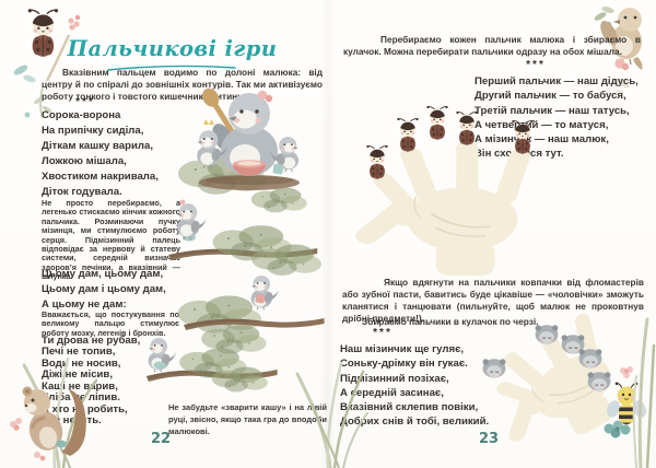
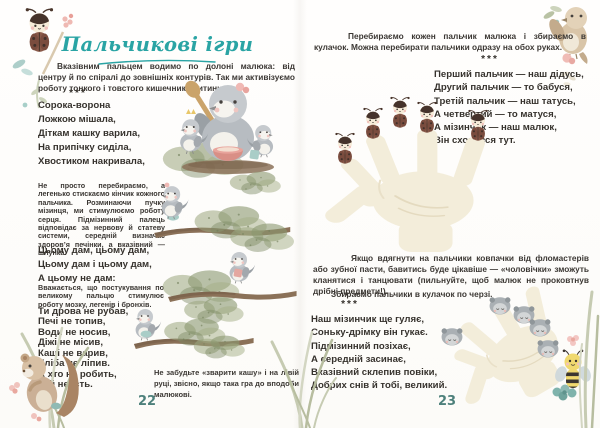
  Пальчикові ігри
  Вказівним пальцем водимо по долоні малюка: від центру й по спіралі до зовнішніх контурів. Так ми активізуємо роботу тонкого і товстого кишечникитин
  ***
  Сорока-ворона
- На припічку сиділа,
+ Ложкою мішала,
  Діткам кашку варила,
- Ложкою мішала,
+ На припічку сиділа,
  Хвостиком накривала,
- Діток годувала.
  Не просто перебираємо, а легенько стискаємо кінчик кожного пальчика. Розминаючи пучку мізинця, ми стимулюємо робот серця. Підмізинний палець відповідає за нервову й статеву системи, середній визнач здоров’я печінки, а вказівний — шлунка.
  Цьому дам, цьому дам,
  Цьому дам і цьому дам,
  А цьому не дам:
  Вважається, що постукування по великому пальцю стимулює роботу мозку, легенів і бронхів.
  Ти дрова не рубав,
  Печі не топив,
  Вод не носив,
  Діжі не місив,
  Каші не врив,
  лібае ліпив.
  хто н робить,
  Не забудьте «зварити кашу» і на лвій руці, звісно, якщо така гра до вподои малюкові.
  22
- Перебираємо кожен пальчик малюка і збираємо в кулачок. Можна перебирати пальчики одразу на обох мішала.
+ Перебираємо кожен пальчик малюка і збираємо в кулачок. Можна перебирати пальчики одразу на обох руках.
  ***
  Перший пальчик — наш дідусь,
  Другий пальчик — то бабуся,
  Третій пальчик — наш татусь,
  А четверий — то матуся,
  А мізинчк — наш малюк,
  Він схося тут.
  Якщо вдягнути на пальчики ковпачки від фломастерів або зубної пасти, бавитись буде цікавіше — «чоловічки» зможуть кланятися і танцювати (пильнуйте, щоб малюк не проковтнув дрібні предмети!).
  Збираємо пальчики в кулачок по черзі.
  ***
  Наш мізинчик ще гуляє,
  Соньку-дрімку він гукає.
  Підізинний позіхає,
  Аередній засинає,
  Вказівний склепив повіки,
  обрих снів й тобі, великий.
  23
